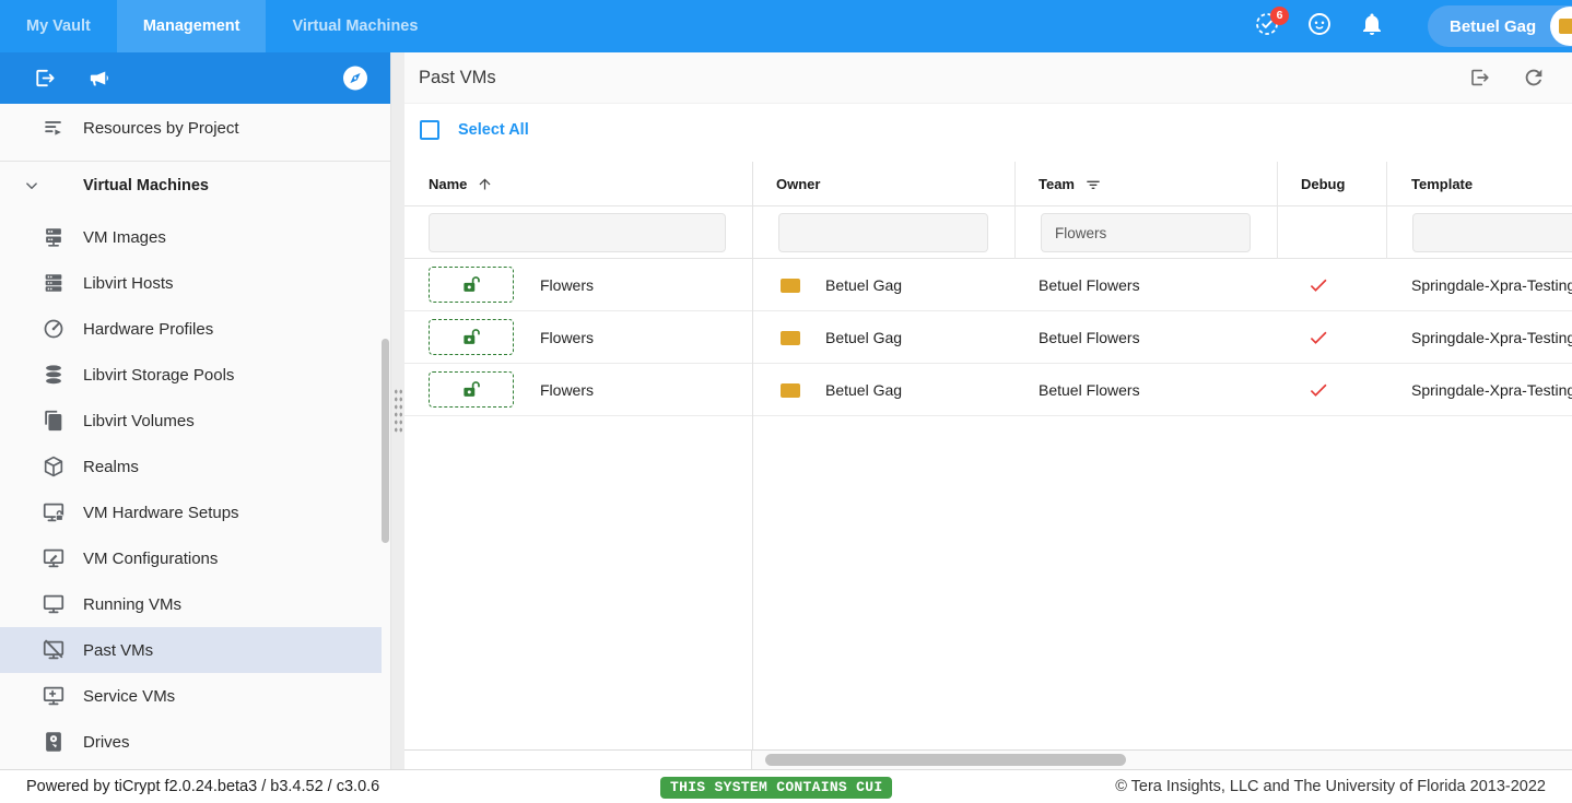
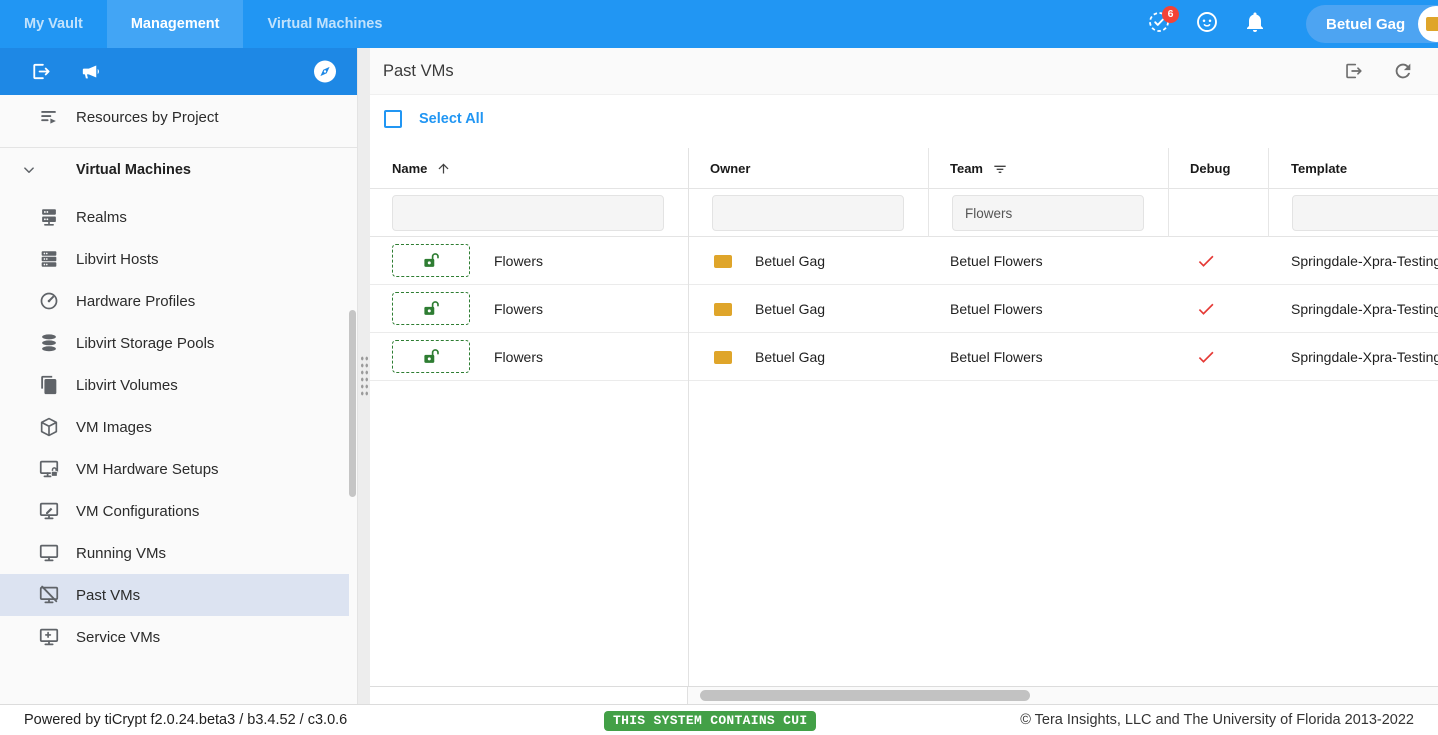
  My Vault
  Management
  Virtual Machines
  6
  Betuel Gag
  Resources by Project
  Virtual Machines
- VM Images
+ Realms
  Libvirt Hosts
  Hardware Profiles
  Libvirt Storage Pools
  Libvirt Volumes
- Realms
+ VM Images
  VM Hardware Setups
  VM Configurations
  Running VMs
  Past VMs
  Service VMs
- Drives
  Past VMs
  Select All
  Name
  Owner
  Team
  Debug
  Template
  Flowers
  Flowers
  Betuel Gag
  Betuel Flowers
  Springdale-Xpra-Testing
  Flowers
  Betuel Gag
  Betuel Flowers
  Springdale-Xpra-Testing
  Flowers
  Betuel Gag
  Betuel Flowers
  Springdale-Xpra-Testing
  Powered by tiCrypt f2.0.24.beta3 / b3.4.52 / c3.0.6
  THIS SYSTEM CONTAINS CUI
  © Tera Insights, LLC and The University of Florida 2013-2022
